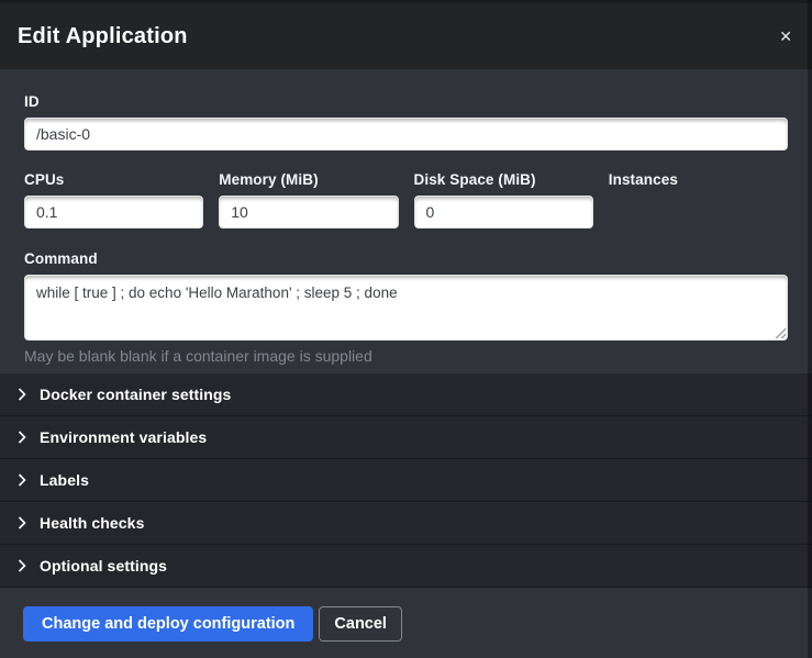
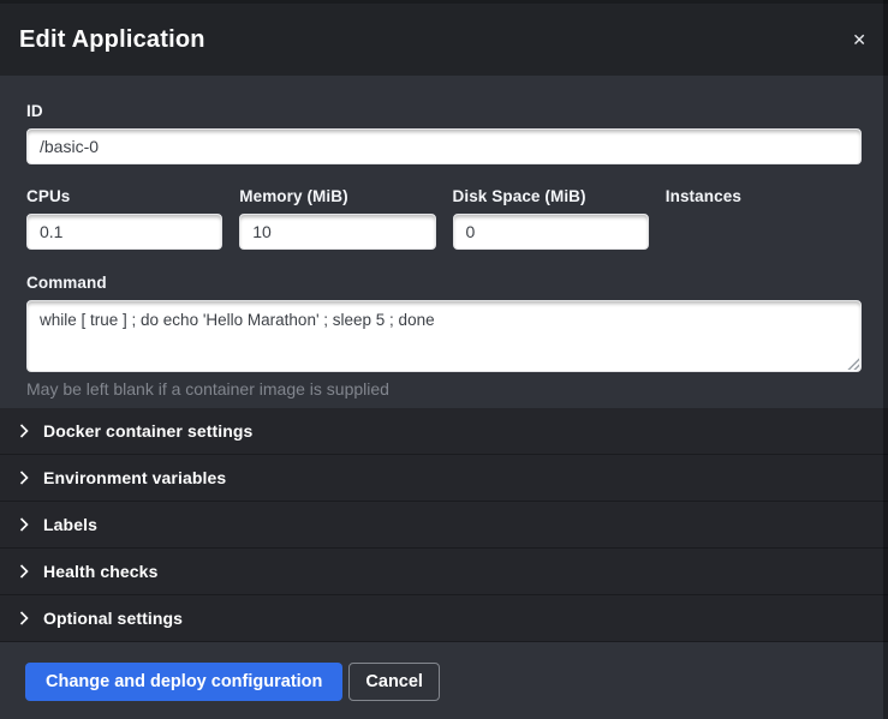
  Edit Application
  ✕
  ID
  /basic-0
  CPUs
  0.1
  Memory (MiB)
  10
  Disk Space (MiB)
  0
  Instances
  Command
  while [ true ] ; do echo 'Hello Marathon' ; sleep 5 ; done
- May be blank blank if a container image is supplied
+ May be left blank if a container image is supplied
  Docker container settings
  Environment variables
  Labels
  Health checks
  Optional settings
  Change and deploy configuration
  Cancel
